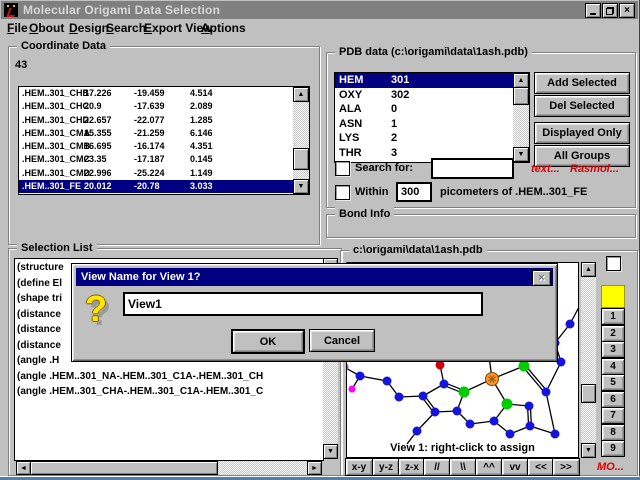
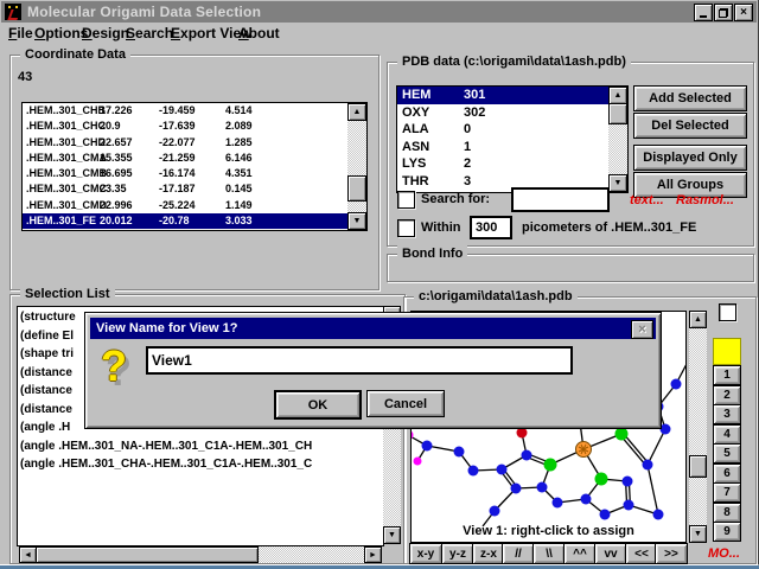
  Molecular Origami Data Selection
  ×
  File
- Obout
+ Options
  Design
  Search
  Export View
- Aptions
+ About
  Coordinate Data
  43
  .HEM..301_CH
  17.226
  -19.459
  4.514
  .HEM..301_CH
  20.9
  -17.639
  2.089
  .HEM..301_CH
  22.657
  -22.077
  1.285
  .HEM..301_CM
  15.355
  -21.259
  6.146
  .HEM..301_CM
  16.695
  -16.174
  4.351
  .HEM..301_CM
  23.35
  -17.187
  0.145
  .HEM..301_CM
  22.996
  -25.224
  1.149
  .HEM..301_FE
  20.012
  -20.78
  3.033
  PDB data (c:\origami\data\1ash.pdb)
  HEM
  301
  OXY
  302
  ALA
  0
  ASN
  1
  LYS
  2
  THR
  3
  Add Selected
  Del Selected
  Displayed Only
  All Groups
  Search for:
  text...
  Rasmol...
  Within
  300
  picometers of .HEM..301_FE
  Bond Info
  Selection List
  (structure
  (define El
  (shape tri
  (distance
  (distance
  (distance
  (angle .H
  (angle .HEM..301_NA-.HEM..301_C1A-.HEM..301_CH
  (angle .HEM..301_CHA-.HEM..301_C1A-.HEM..301_C
  c:\origami\data\1ash.pdb
  View 1: right-click to assign
  1
  2
  3
  4
  5
  6
  7
  8
  9
  MO...
  x-y
  y-z
  z-x
  //
  \\
  ^^
  vv
  <<
  >>
  View Name for View 1?
  ×
  ?
  View1
  OK
  Cancel
